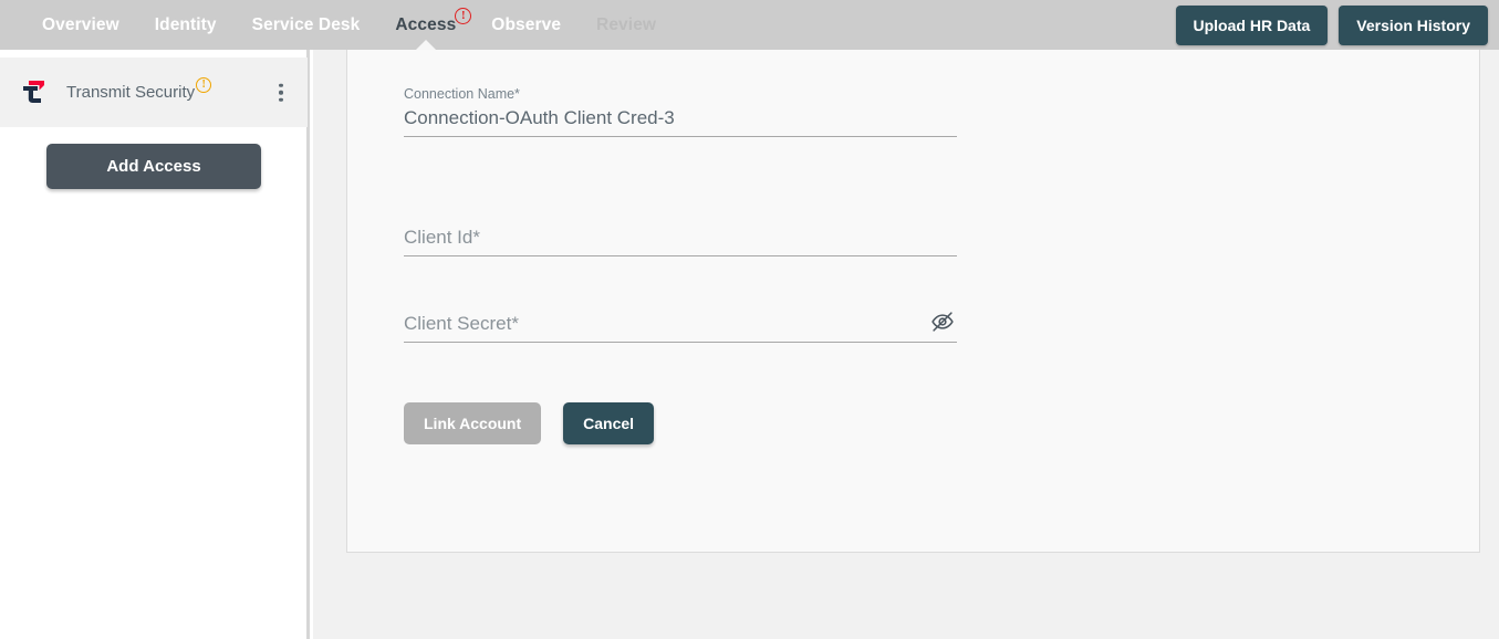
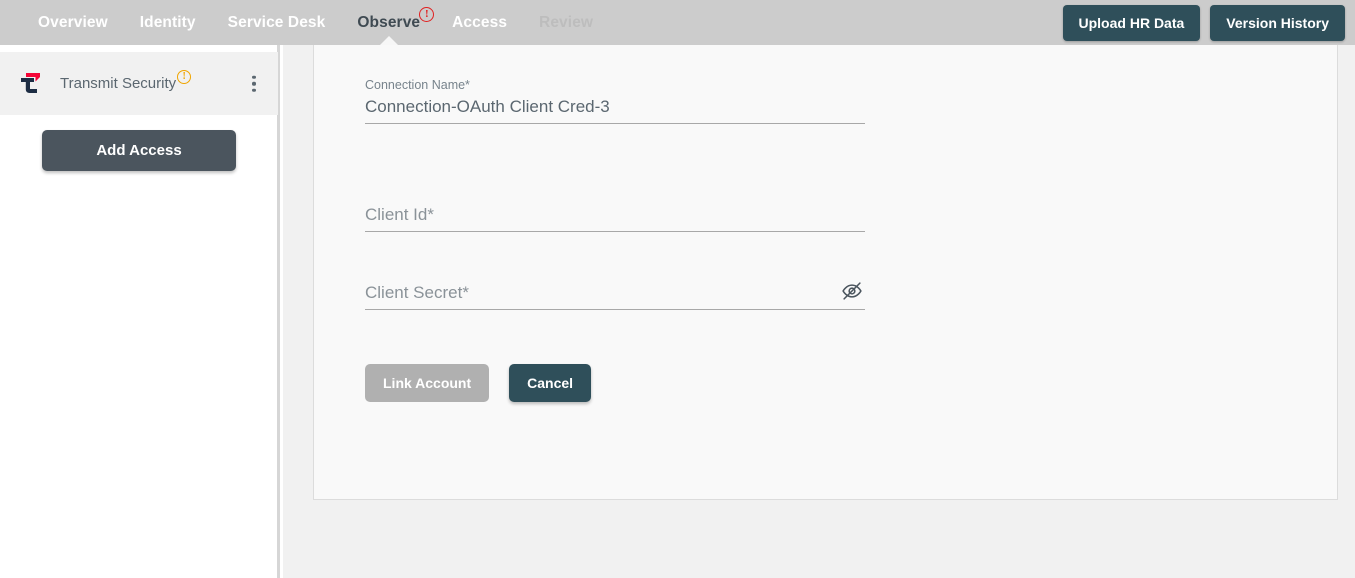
  Overview
  Identity
  Service Desk
- Access
+ Observe
  !
- Observe
+ Access
  Upload HR Data
  Version History
  Transmit Security
  !
  Add Access
  Connection Name*
  Connection-OAuth Client Cred-3
  Client Id*
  Client Secret*
  Link Account
  Cancel
